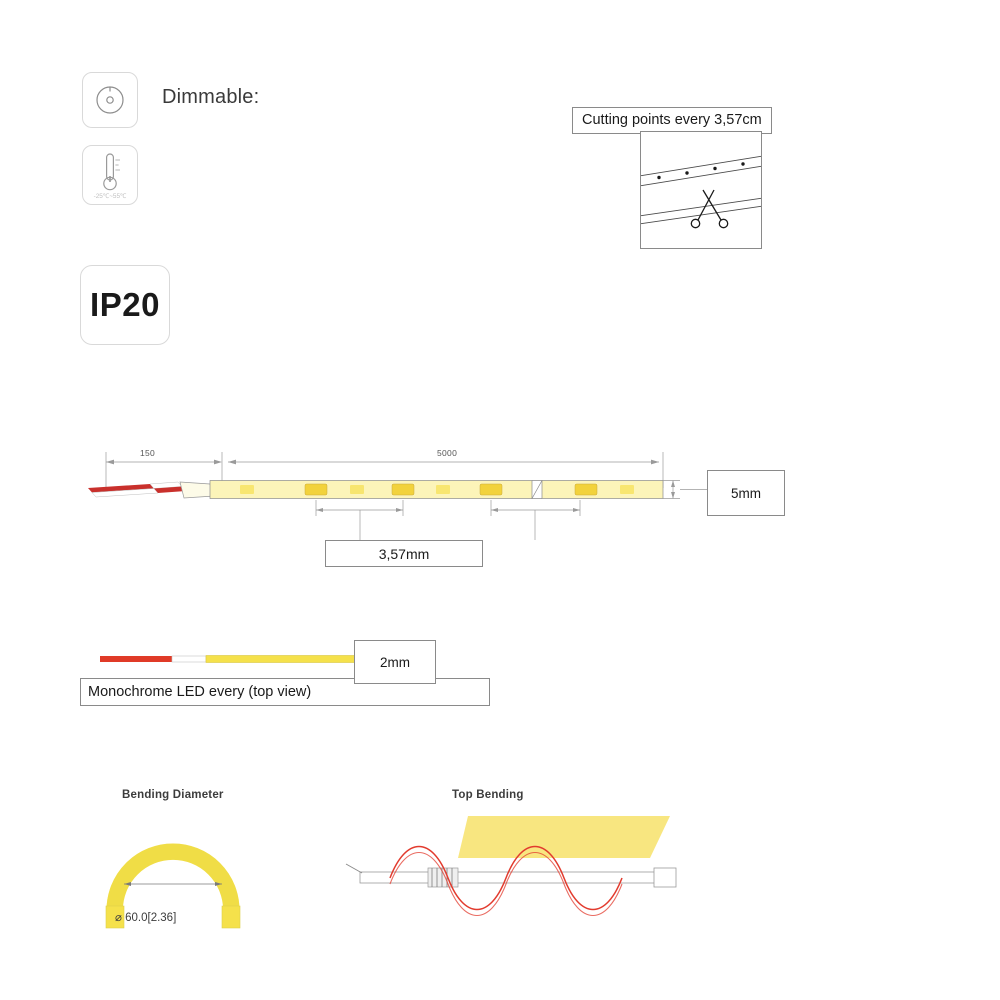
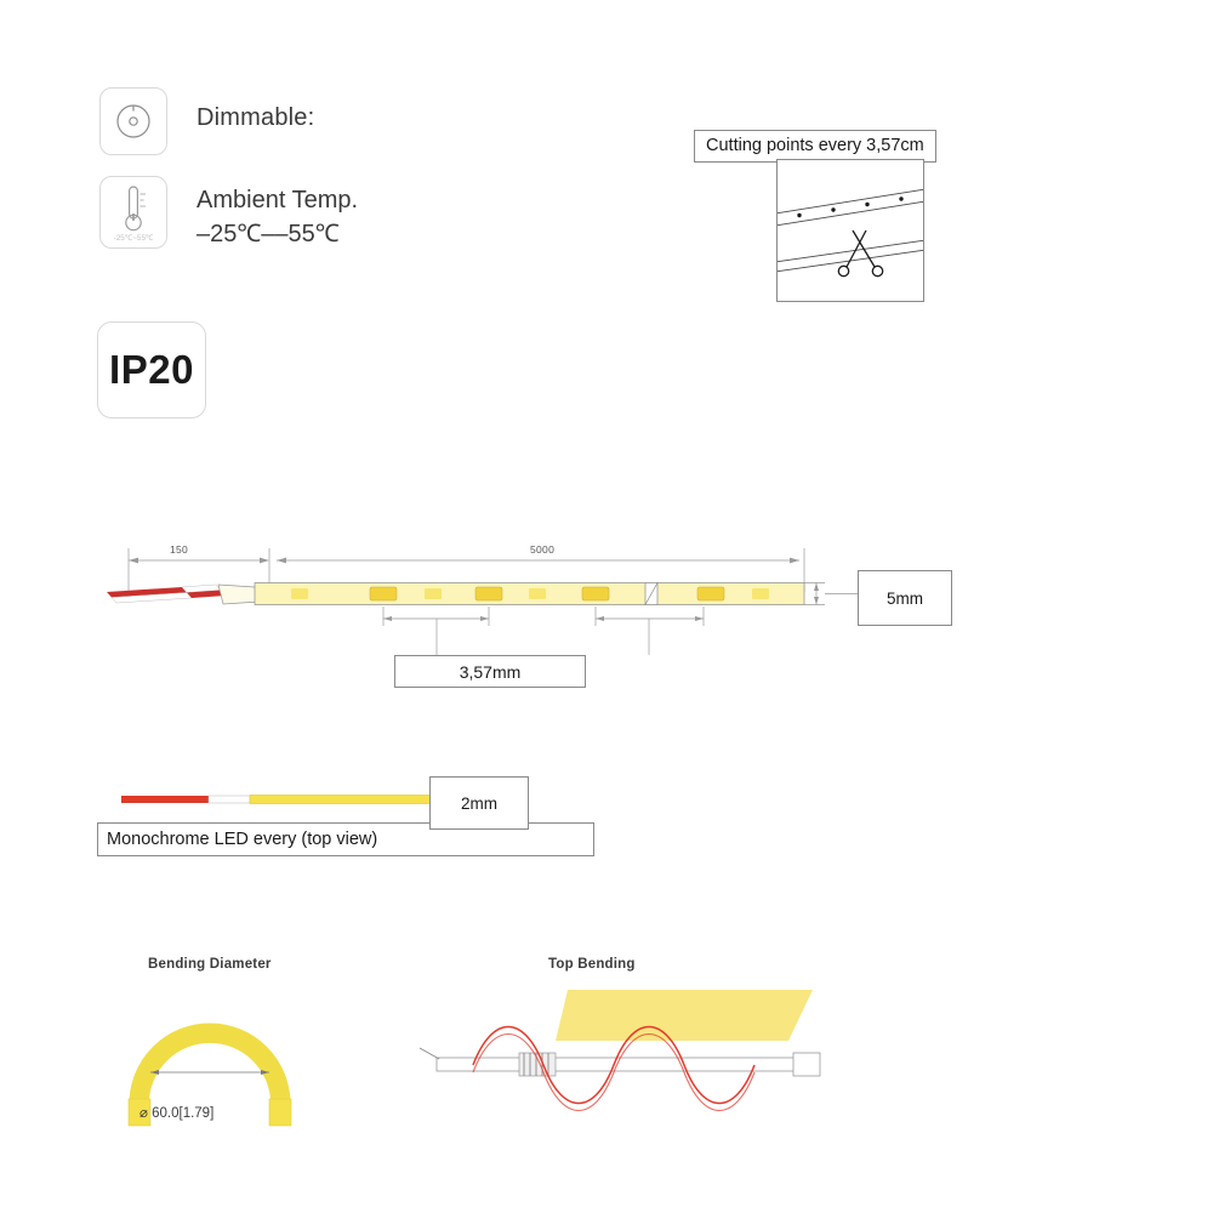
  Dimmable:
+ Ambient Temp.
+ –25℃––55℃
  IP20
  Cutting points every 3,57cm
  150
  5000
  5mm
  3,57mm
  2mm
  Monochrome LED every (top view)
  Bending Diameter
  Top Bending
- ⌀ 60.0[2.36]
+ ⌀ 60.0[1.79]
